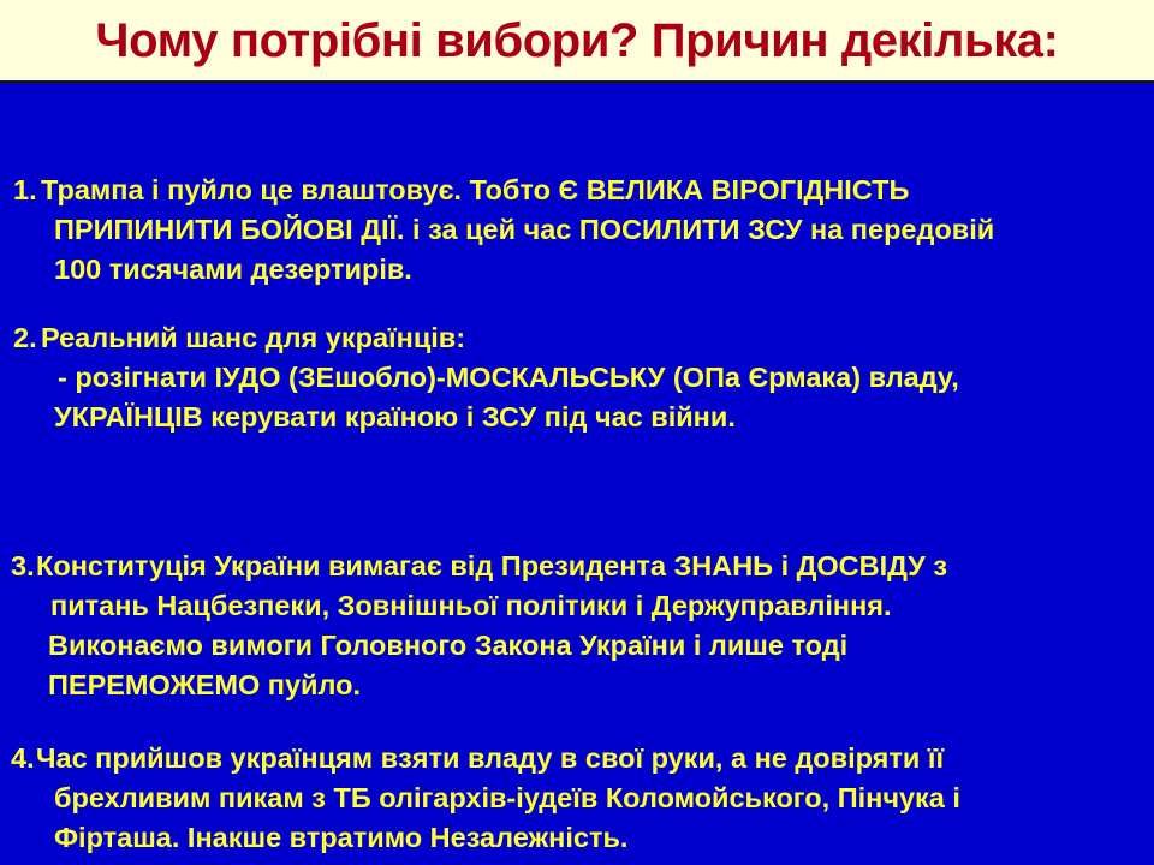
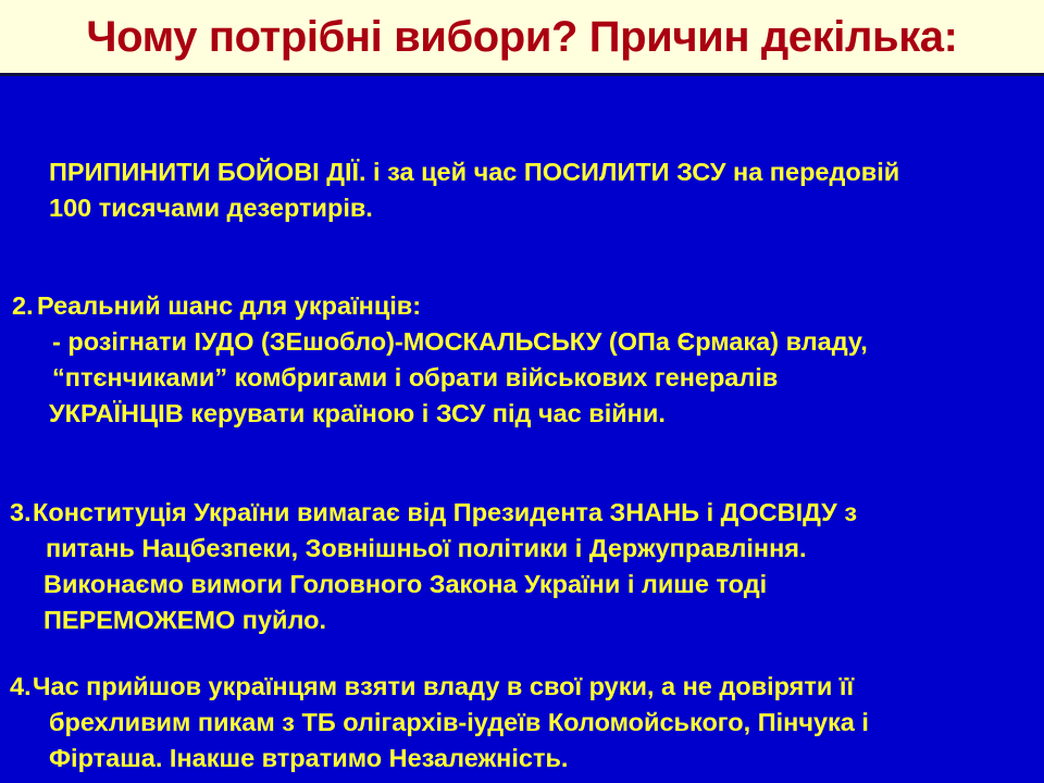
  Чому потрібні вибори? Причин декілька:
- 1. Трампа і пуйло це влаштовує. Тобто Є ВЕЛИКА ВІРОГІДНІСТЬ
  ПРИПИНИТИ БОЙОВІ ДІЇ. і за цей час ПОСИЛИТИ ЗСУ на передовій
  100 тисячами дезертирів.
  2. Реальний шанс для українців:
  - розігнати ІУДО (ЗЕшобло)-МОСКАЛЬСЬКУ (ОПа Єрмака) владу,
+ “птєнчиками” комбригами і обрати військових генералів
  УКРАЇНЦІВ керувати країною і ЗСУ під час війни.
  3.Конституція України вимагає від Президента ЗНАНЬ і ДОСВІДУ з
  питань Нацбезпеки, Зовнішньої політики і Держуправління.
  Виконаємо вимоги Головного Закона України і лише тоді
  ПЕРЕМОЖЕМО пуйло.
  4.Час прийшов українцям взяти владу в свої руки, а не довіряти її
  брехливим пикам з ТБ олігархів-іудеїв Коломойського, Пінчука і
  Фірташа. Інакше втратимо Незалежність.
